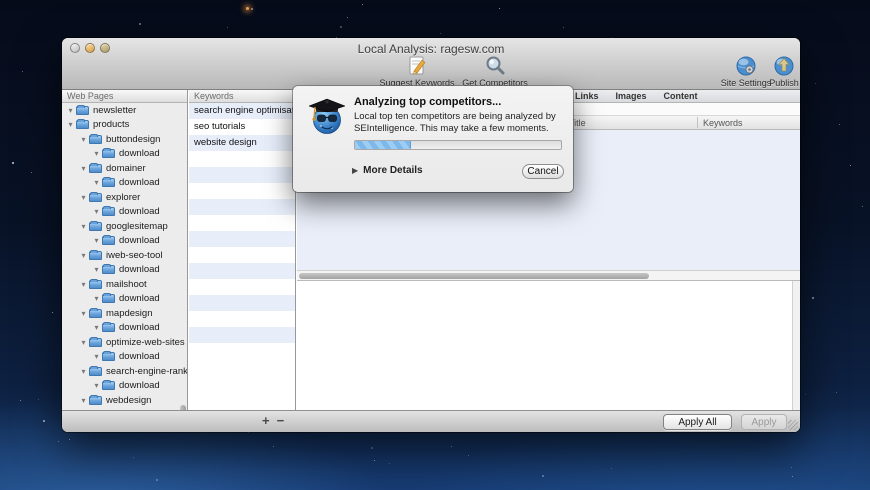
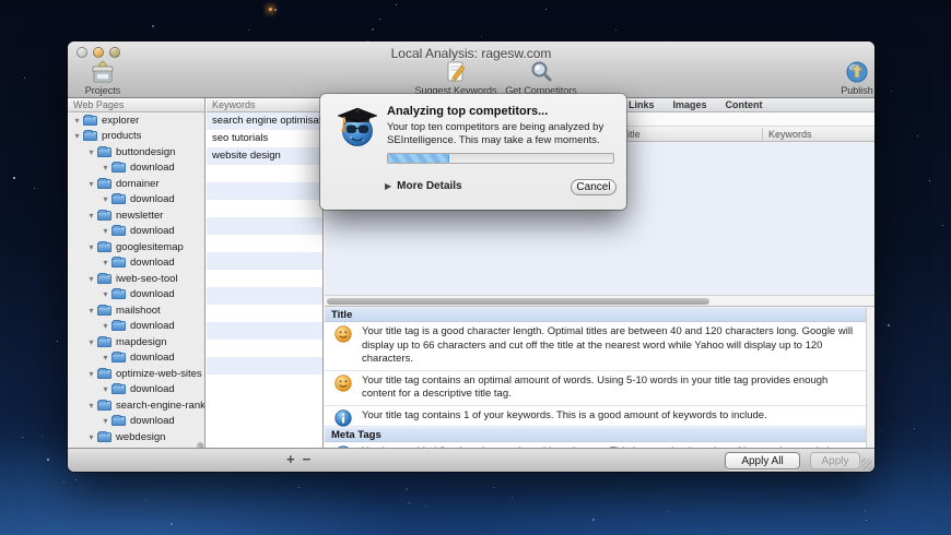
  Local Analysis: ragesw.com
+ Projects
  Suggest Keywords
  Get Competitors
- Site Settings
  Publish
  Web Pages
  ▾
- newsletter
+ explorer
  ▾
  products
  ▾
  buttondesign
  ▾
  download
  ▾
  domainer
  ▾
  download
  ▾
- explorer
+ newsletter
  ▾
  download
  ▾
  googlesitemap
  ▾
  download
  ▾
  iweb-seo-tool
  ▾
  download
  ▾
  mailshoot
  ▾
  download
  ▾
  mapdesign
  ▾
  download
  ▾
  optimize-web-sites
  ▾
  download
  ▾
  search-engine-rank
  ▾
  download
  ▾
  webdesign
  Keywords
  search engine optimisa
  seo tutorials
  website design
  Links
  Images
  Content
  itle
  Keywords
+ Title
+ Your title tag is a good character length. Optimal titles are between 40 and 120 characters long. Google will display up to 66 characters and cut off the title at the nearest word while Yahoo will display up to 120 characters.
+ Your title tag contains an optimal amount of words. Using 5-10 words in your title tag provides enough content for a descriptive title tag.
+ Your title tag contains 1 of your keywords. This is a good amount of keywords to include.
+ Meta Tags
  +
  −
  Apply All
  Apply
  Analyzing top competitors...
- Local top ten competitors are being analyzed by SEIntelligence. This may take a few moments.
+ Your top ten competitors are being analyzed by SEIntelligence. This may take a few moments.
  ▶ More Details
  Cancel
